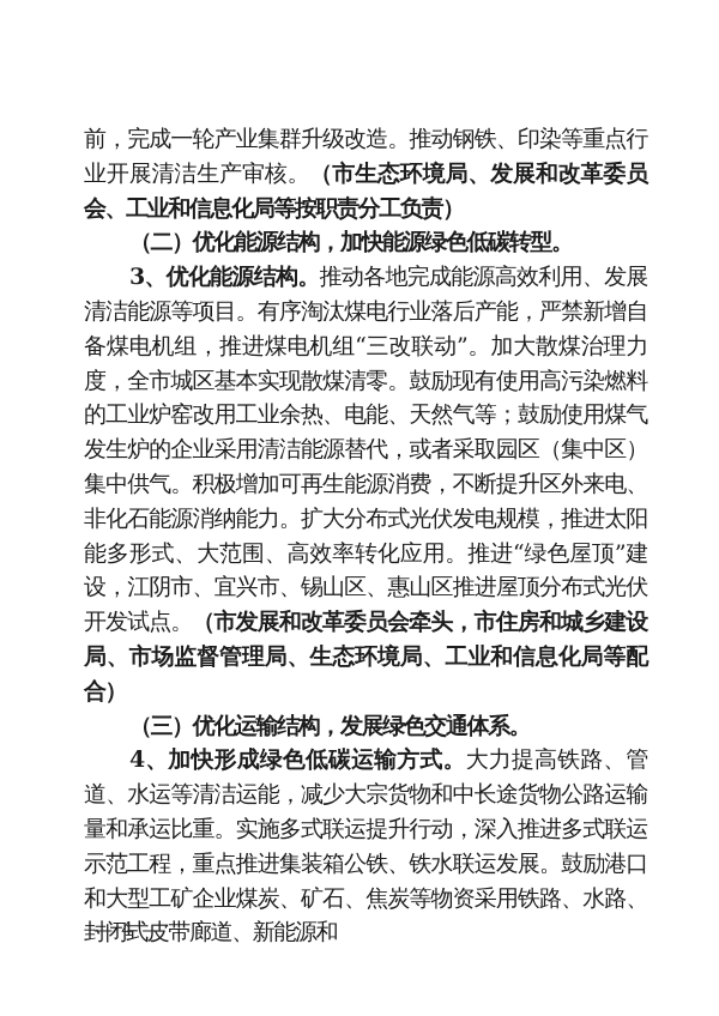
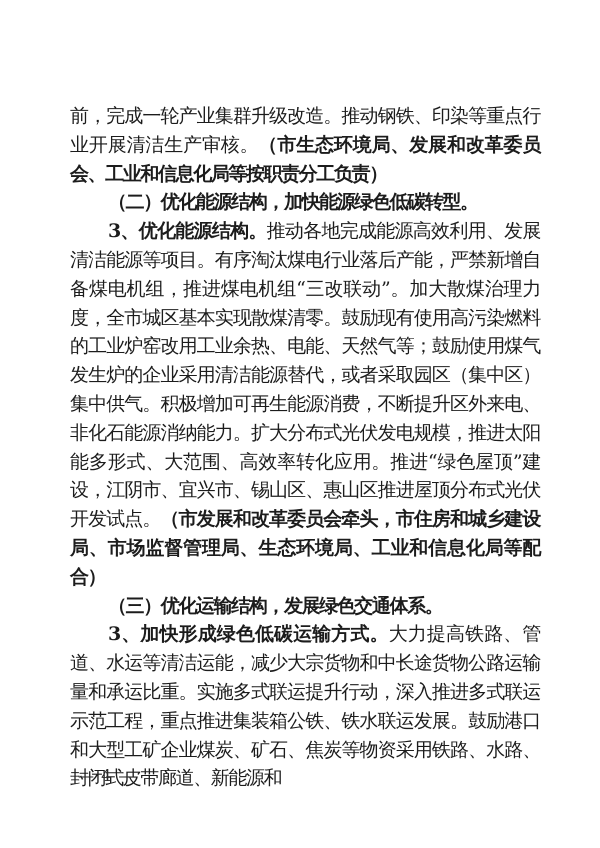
  前，完成一轮产业集群升级改造。推动钢铁、印染等重点行业开展清洁生产审核。（市生态环境局、发展和改革委员会、工业和信息化局等按职责分工负责）
  （二）优化能源结构，加快能源绿色低碳转型。
  3、优化能源结构。推动各地完成能源高效利用、发展清洁能源等项目。有序淘汰煤电行业落后产能，严禁新增自备煤电机组，推进煤电机组“三改联动”。加大散煤治理力度，全市城区基本实现散煤清零。鼓励现有使用高污染燃料的工业炉窑改用工业余热、电能、天然气等；鼓励使用煤气发生炉的企业采用清洁能源替代，或者采取园区（集中区）集中供气。积极增加可再生能源消费，不断提升区外来电、非化石能源消纳能力。扩大分布式光伏发电规模，推进太阳能多形式、大范围、高效率转化应用。推进“绿色屋顶”建设，江阴市、宜兴市、锡山区、惠山区推进屋顶分布式光伏开发试点。（市发展和改革委员会牵头，市住房和城乡建设局、市场监督管理局、生态环境局、工业和信息化局等配合）
  （三）优化运输结构，发展绿色交通体系。
- 4、加快形成绿色低碳运输方式。大力提高铁路、管道、水运等清洁运能，减少大宗货物和中长途货物公路运输量和承运比重。实施多式联运提升行动，深入推进多式联运示范工程，重点推进集装箱公铁、铁水联运发展。鼓励港口和大型工矿企业煤炭、矿石、焦炭等物资采用铁路、水路、封闭式皮带廊道、新能源和
+ 3、加快形成绿色低碳运输方式。大力提高铁路、管道、水运等清洁运能，减少大宗货物和中长途货物公路运输量和承运比重。实施多式联运提升行动，深入推进多式联运示范工程，重点推进集装箱公铁、铁水联运发展。鼓励港口和大型工矿企业煤炭、矿石、焦炭等物资采用铁路、水路、封闭式皮带廊道、新能源和
  — 4 —
